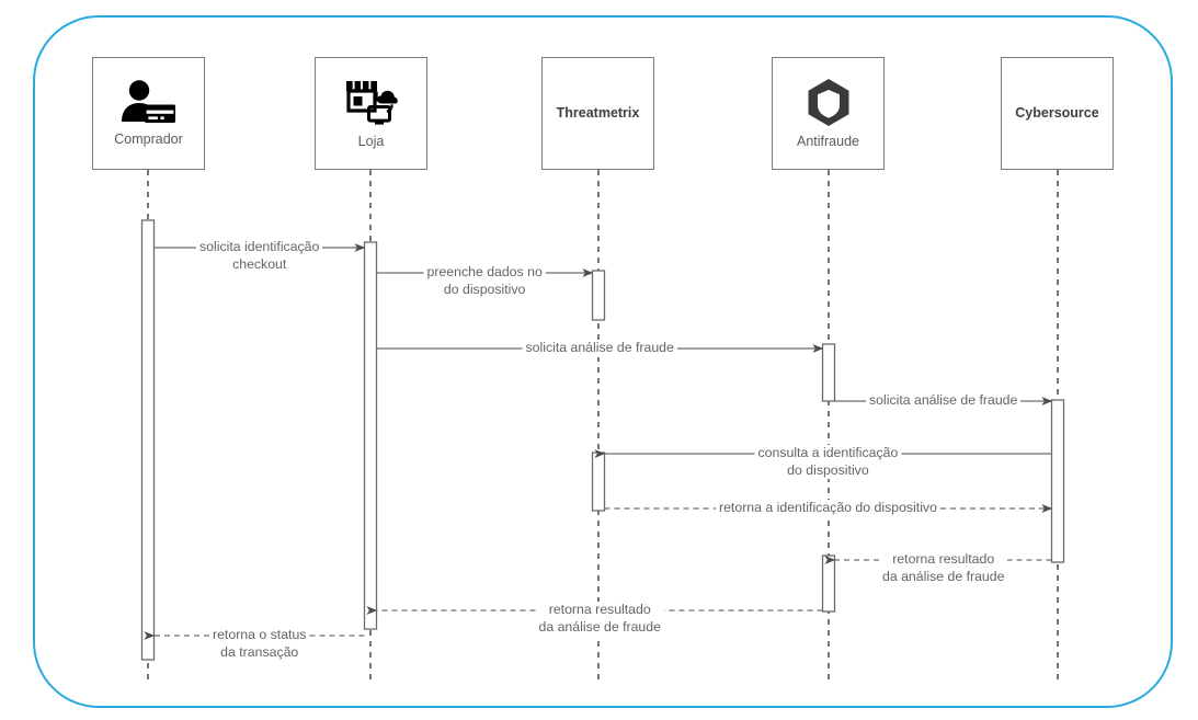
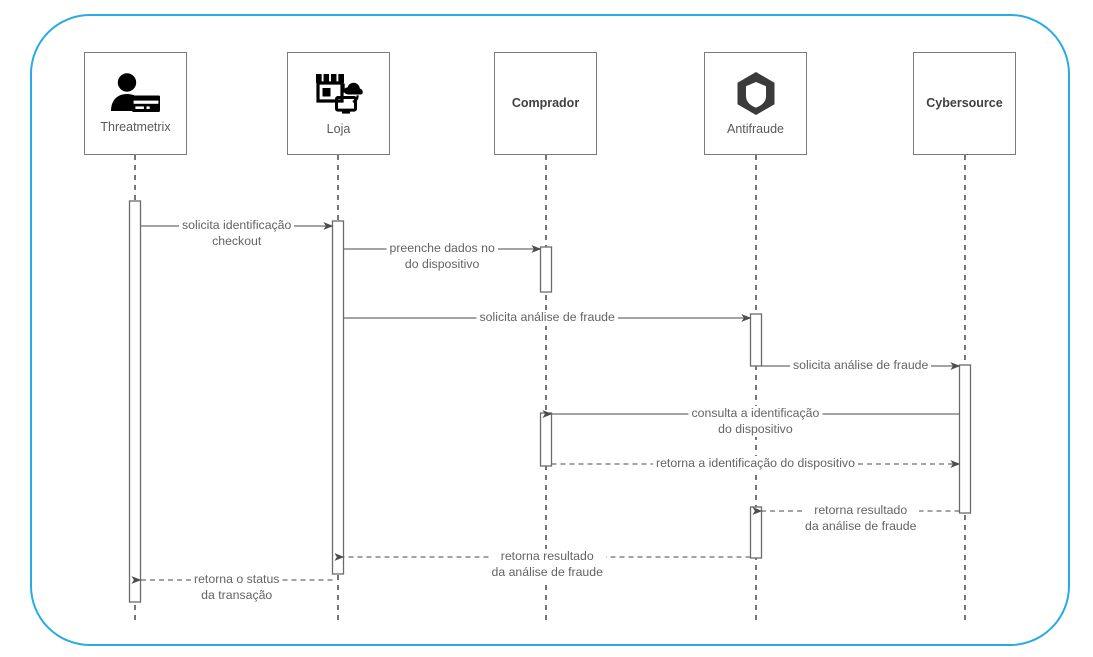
- Comprador
+ Threatmetrix
  Loja
- Threatmetrix
+ Comprador
  Antifraude
  Cybersource
  solicita identificação
  checkout
  preenche dados no
  do dispositivo
  solicita análise de fraude
  solicita análise de fraude
  consulta a identificação
  do dispositivo
  retorna a identificação do dispositivo
  retorna resultado
  da análise de fraude
  retorna resultado
  da análise de fraude
  retorna o status
  da transação
